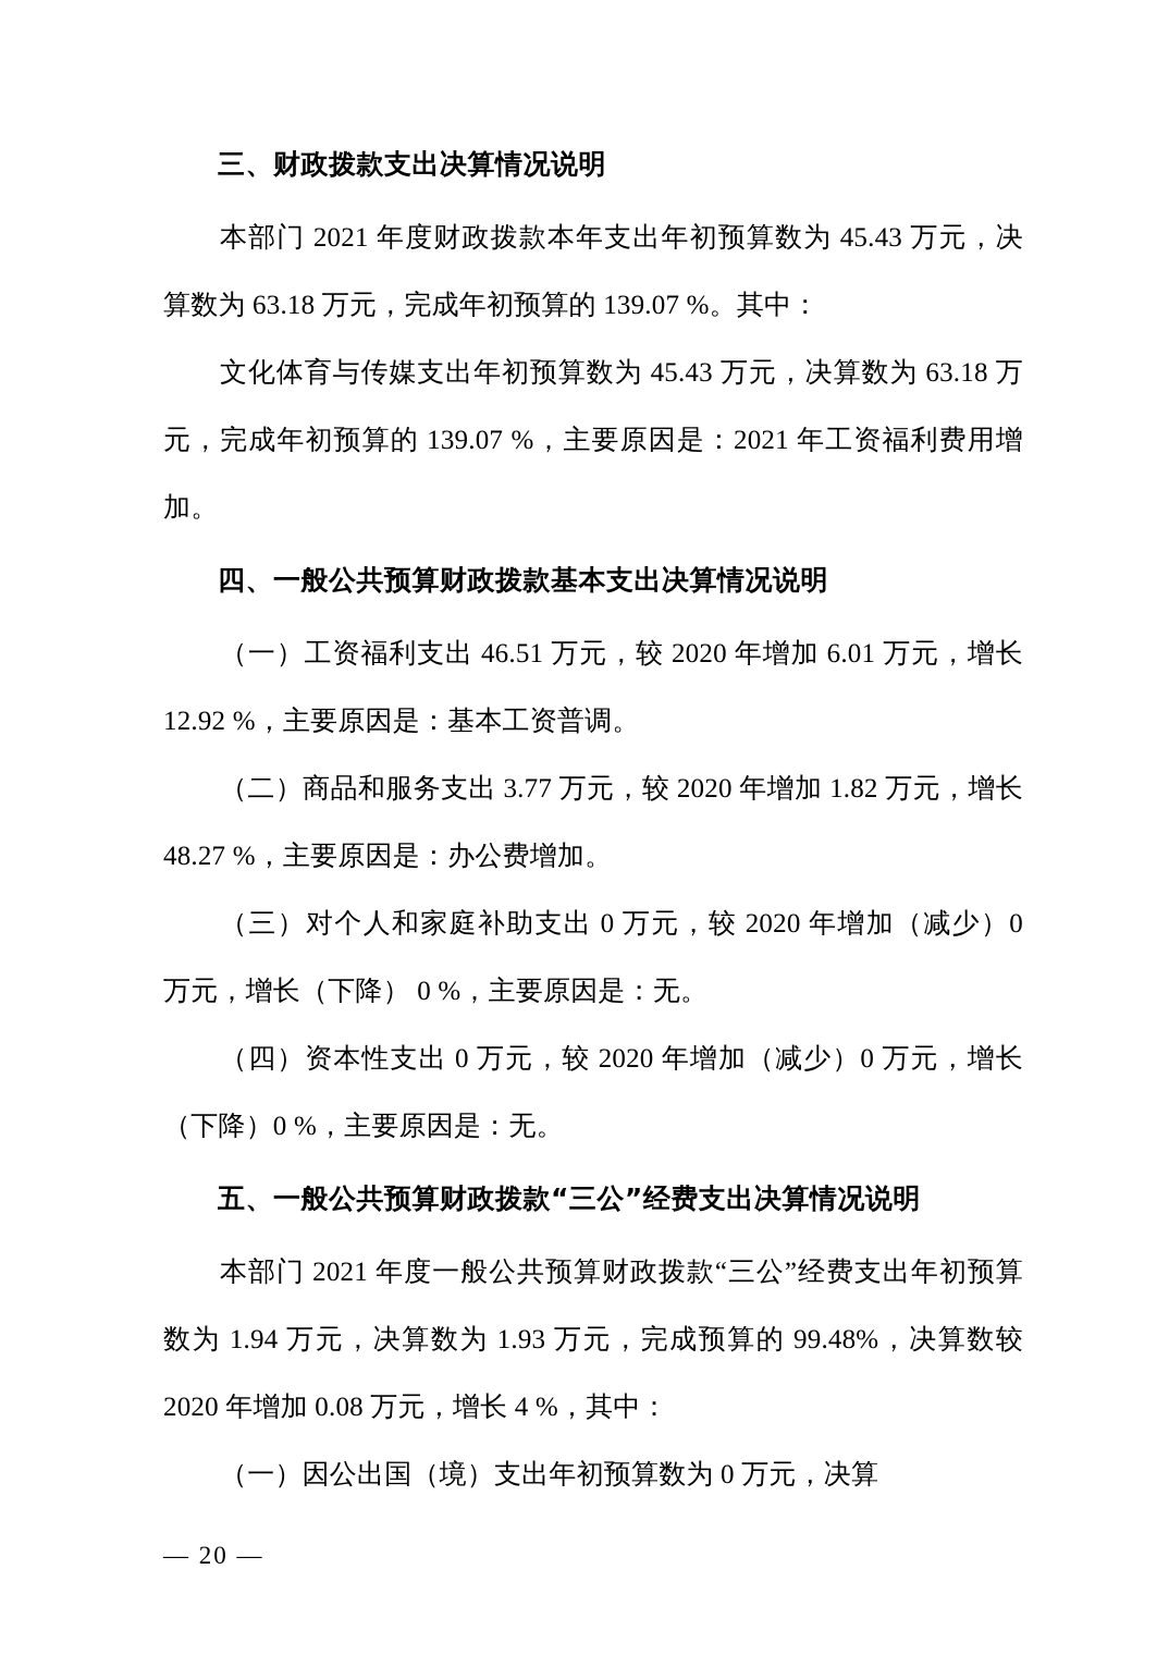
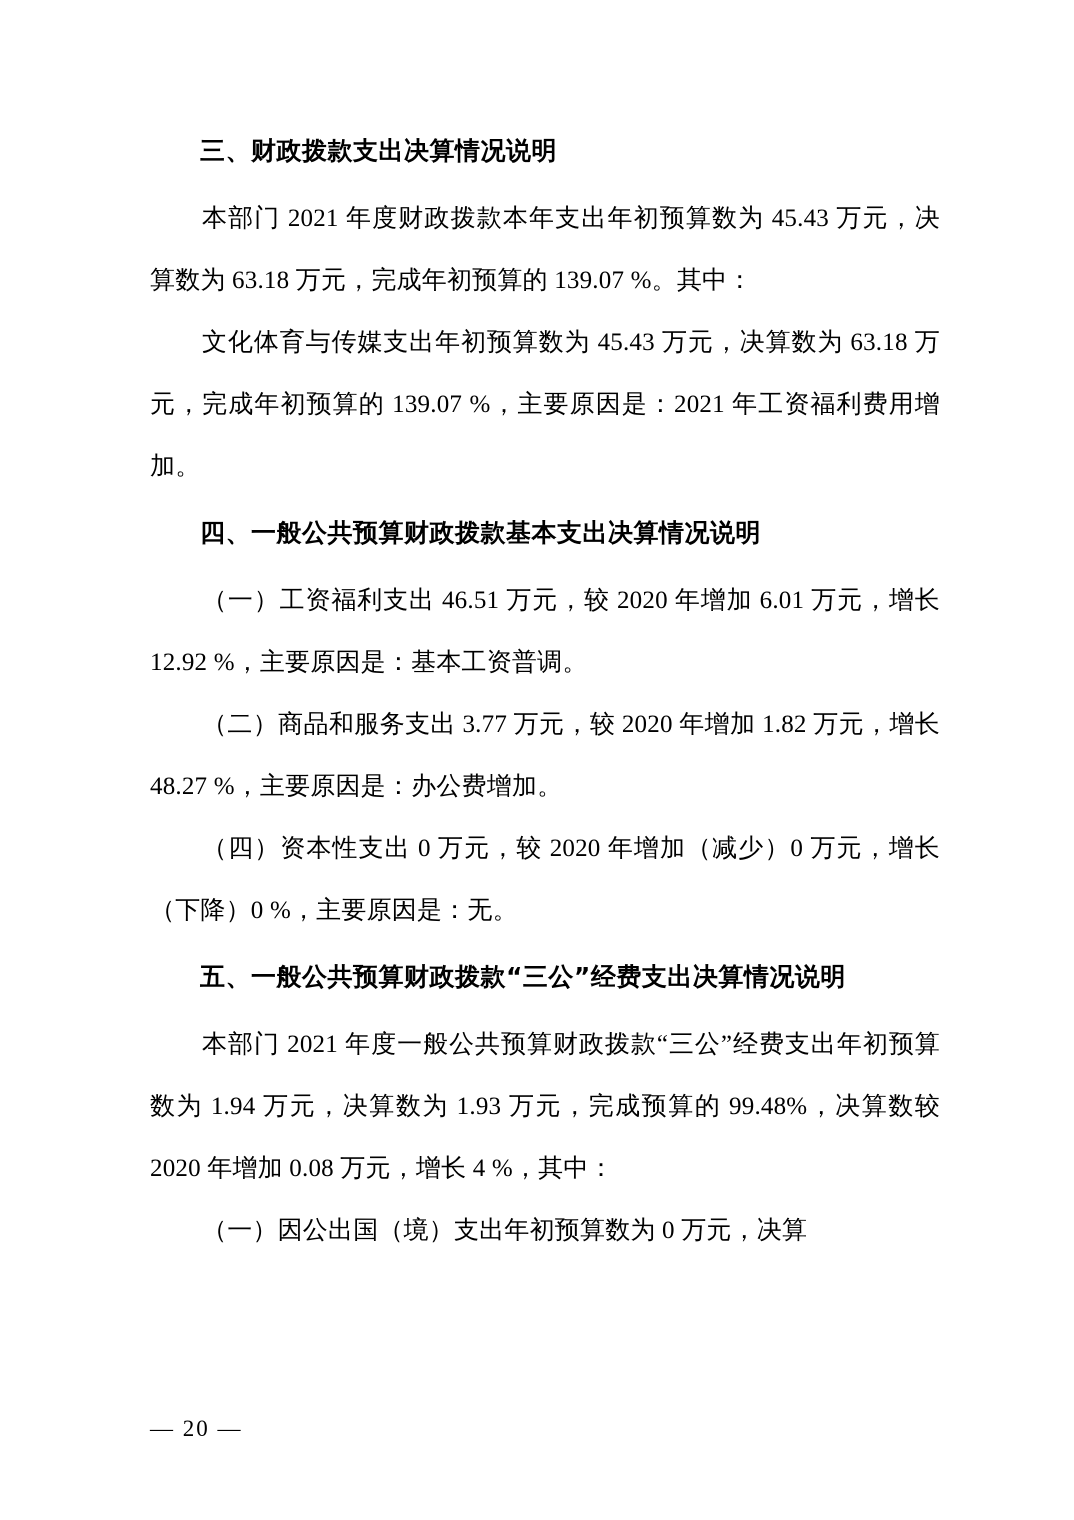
  三、财政拨款支出决算情况说明
  本部门 2021 年度财政拨款本年支出年初预算数为 45.43 万元，决算数为 63.18 万元，完成年初预算的 139.07 %。其中：
  文化体育与传媒支出年初预算数为 45.43 万元，决算数为 63.18 万元，完成年初预算的 139.07 %，主要原因是：2021 年工资福利费用增加。
  四、一般公共预算财政拨款基本支出决算情况说明
  （一）工资福利支出 46.51 万元，较 2020 年增加 6.01 万元，增长 12.92 %，主要原因是：基本工资普调。
  （二）商品和服务支出 3.77 万元，较 2020 年增加 1.82 万元，增长 48.27 %，主要原因是：办公费增加。
- （三）对个人和家庭补助支出 0 万元，较 2020 年增加（减少）0 万元，增长（下降） 0 %，主要原因是：无。
  （四）资本性支出 0 万元，较 2020 年增加（减少）0 万元，增长（下降）0 %，主要原因是：无。
  五、一般公共预算财政拨款“三公”经费支出决算情况说明
  本部门 2021 年度一般公共预算财政拨款“三公”经费支出年初预算数为 1.94 万元，决算数为 1.93 万元，完成预算的 99.48%，决算数较 2020 年增加 0.08 万元，增长 4 %，其中：
  （一）因公出国（境）支出年初预算数为 0 万元，决算
  — 20 —
